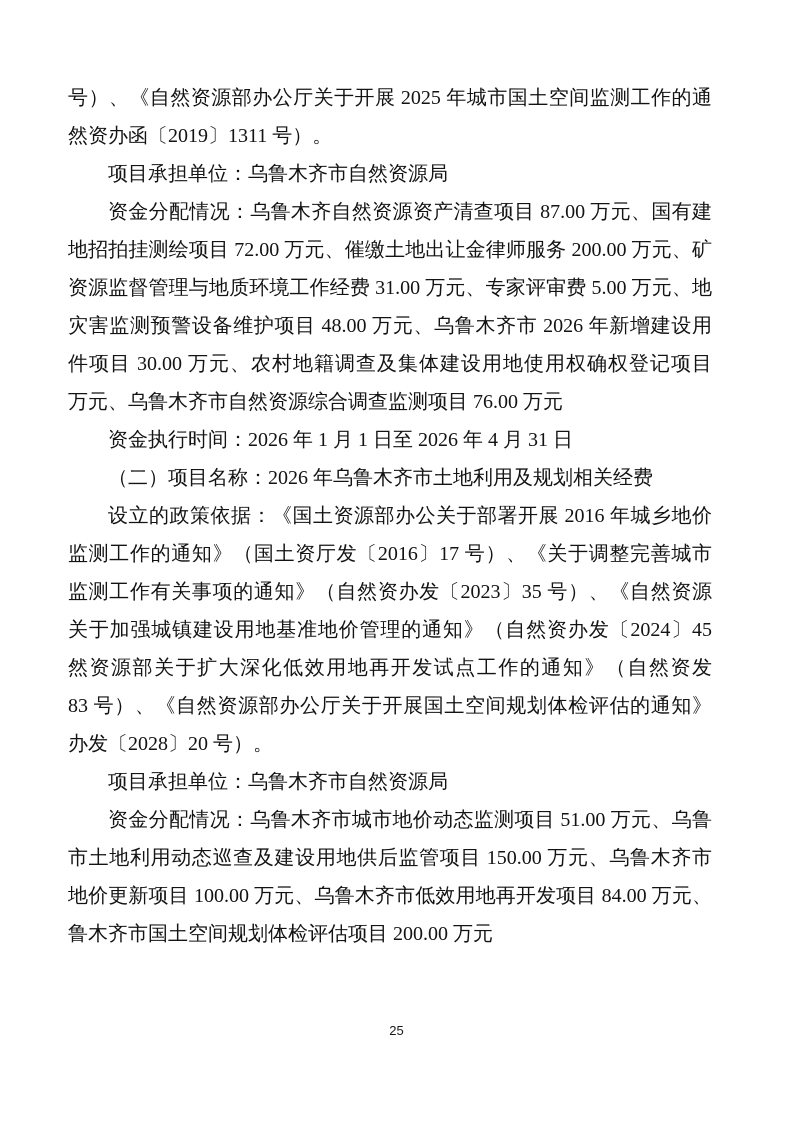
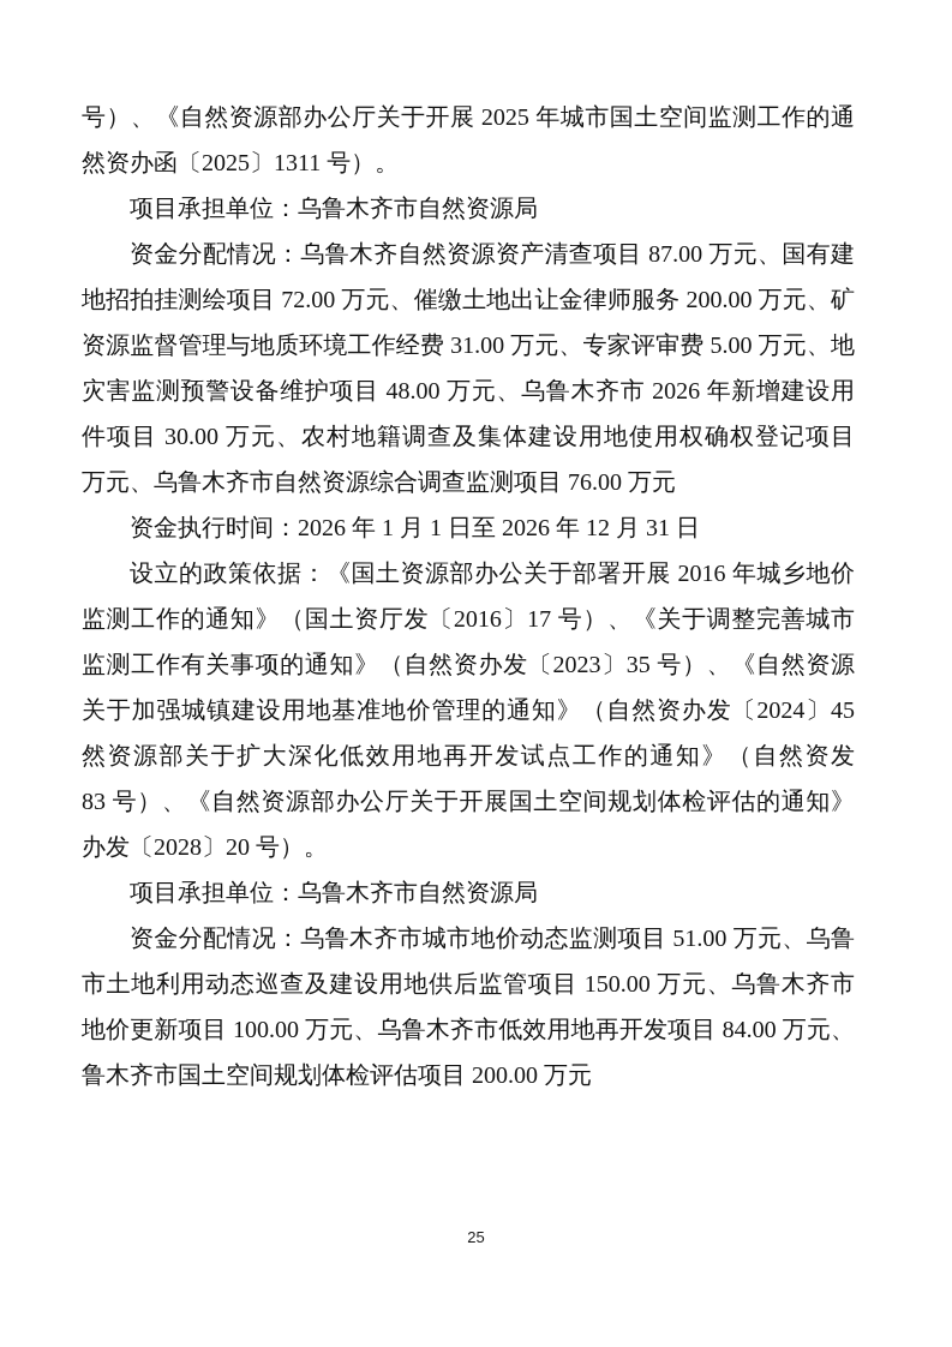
  号）、《自然资源部办公厅关于开展 2025 年城市国土空间监测工作的通
- 然资办函〔2019〕1311 号）。
+ 然资办函〔2025〕1311 号）。
  项目承担单位：乌鲁木齐市自然资源局
  资金分配情况：乌鲁木齐自然资源资产清查项目 87.00 万元、国有建
  地招拍挂测绘项目 72.00 万元、催缴土地出让金律师服务 200.00 万元、矿
  资源监督管理与地质环境工作经费 31.00 万元、专家评审费 5.00 万元、地
  灾害监测预警设备维护项目 48.00 万元、乌鲁木齐市 2026 年新增建设用
  件项目 30.00 万元、农村地籍调查及集体建设用地使用权确权登记项目
  万元、乌鲁木齐市自然资源综合调查监测项目 76.00 万元
- 资金执行时间：2026 年 1 月 1 日至 2026 年 4 月 31 日
+ 资金执行时间：2026 年 1 月 1 日至 2026 年 12 月 31 日
- （二）项目名称：2026 年乌鲁木齐市土地利用及规划相关经费
  设立的政策依据：《国土资源部办公关于部署开展 2016 年城乡地价
  监测工作的通知》（国土资厅发〔2016〕17 号）、《关于调整完善城市
  监测工作有关事项的通知》（自然资办发〔2023〕35 号）、《自然资源
  关于加强城镇建设用地基准地价管理的通知》（自然资办发〔2024〕45
  然资源部关于扩大深化低效用地再开发试点工作的通知》（自然资发
  83 号）、《自然资源部办公厅关于开展国土空间规划体检评估的通知》
  办发〔2028〕20 号）。
  项目承担单位：乌鲁木齐市自然资源局
  资金分配情况：乌鲁木齐市城市地价动态监测项目 51.00 万元、乌鲁
  市土地利用动态巡查及建设用地供后监管项目 150.00 万元、乌鲁木齐市
  地价更新项目 100.00 万元、乌鲁木齐市低效用地再开发项目 84.00 万元、
  鲁木齐市国土空间规划体检评估项目 200.00 万元
  25
